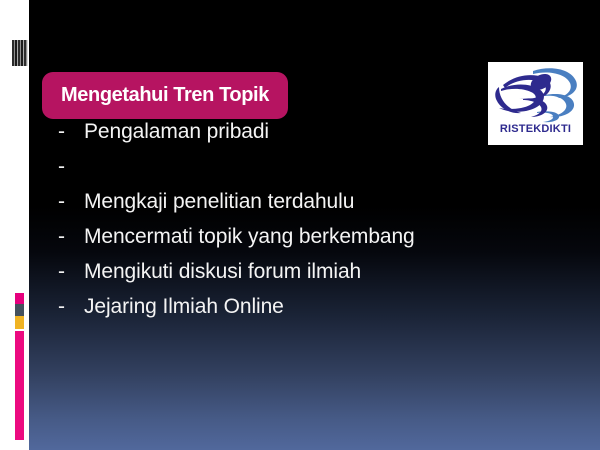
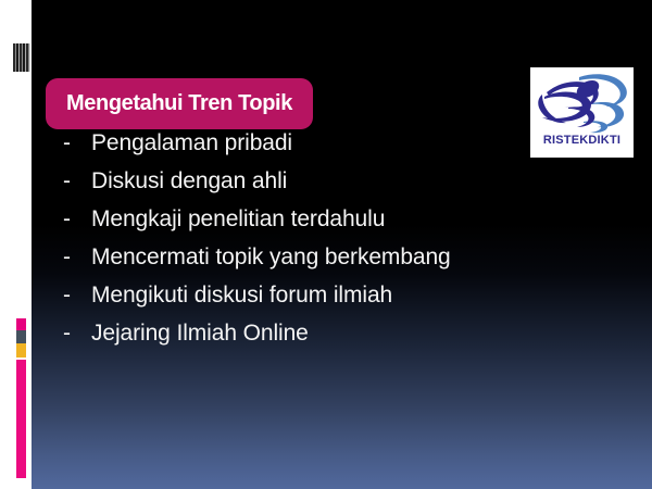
  Mengetahui Tren Topik
  -
  Pengalaman pribadi
  -
+ Diskusi dengan ahli
  -
  Mengkaji penelitian terdahulu
  -
  Mencermati topik yang berkembang
  -
  Mengikuti diskusi forum ilmiah
  -
  Jejaring Ilmiah Online
  RISTEKDIKTI
